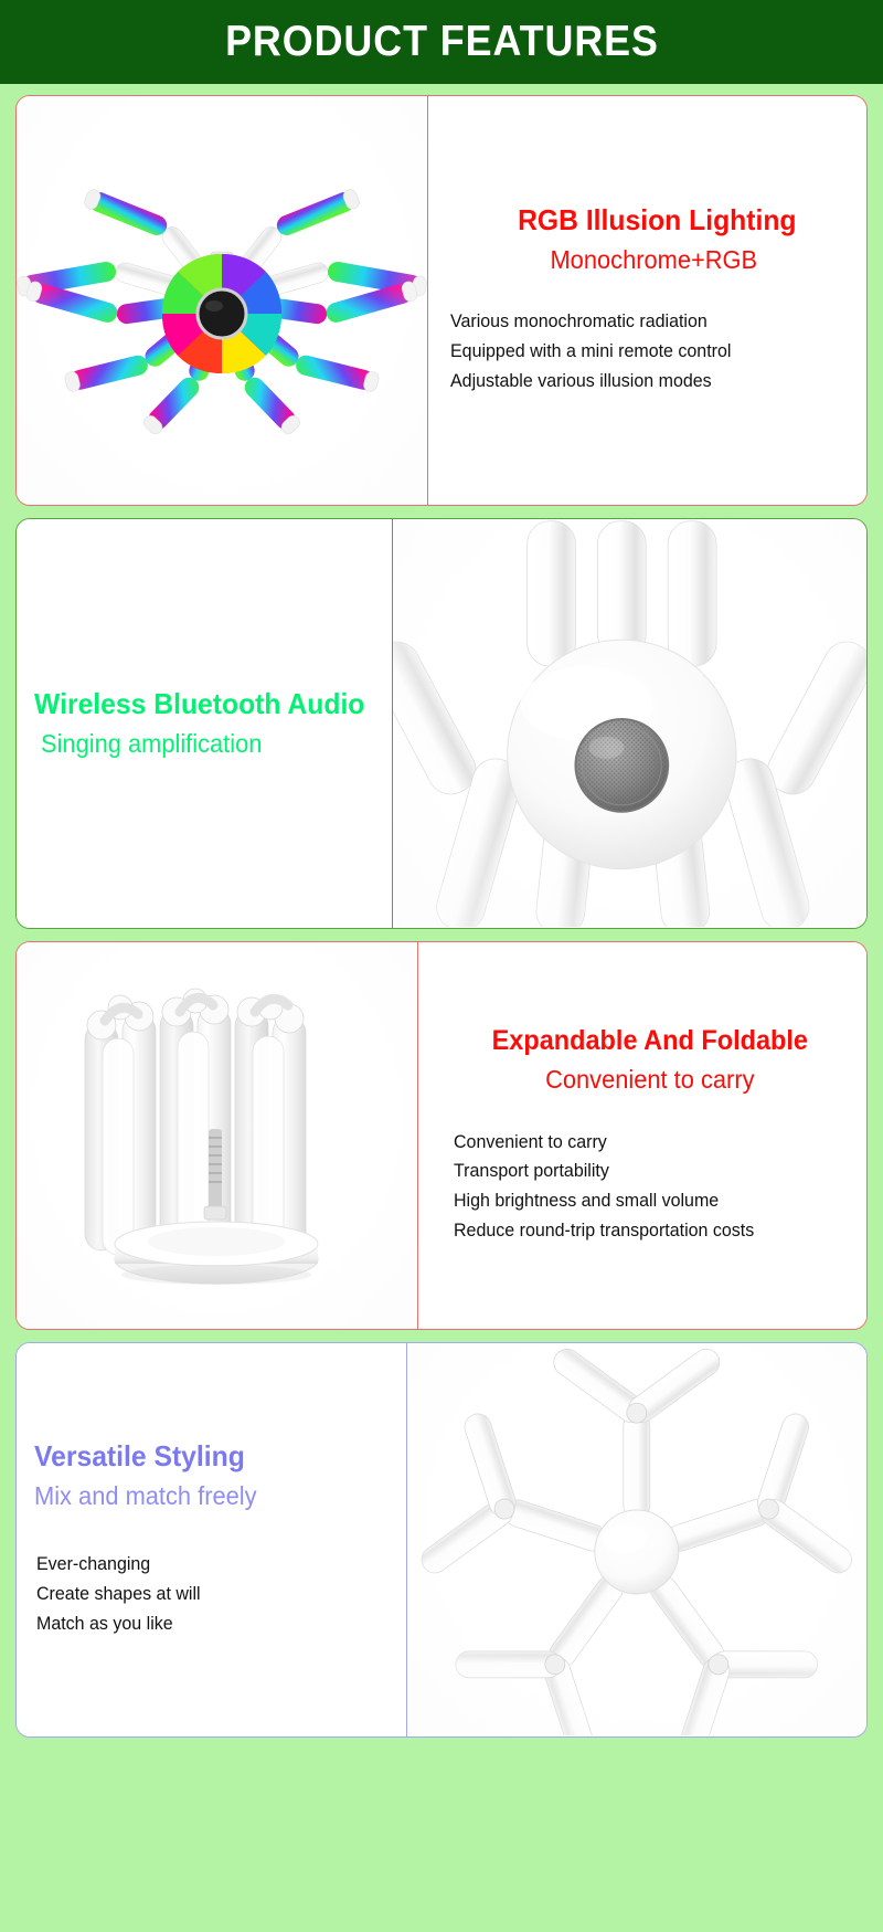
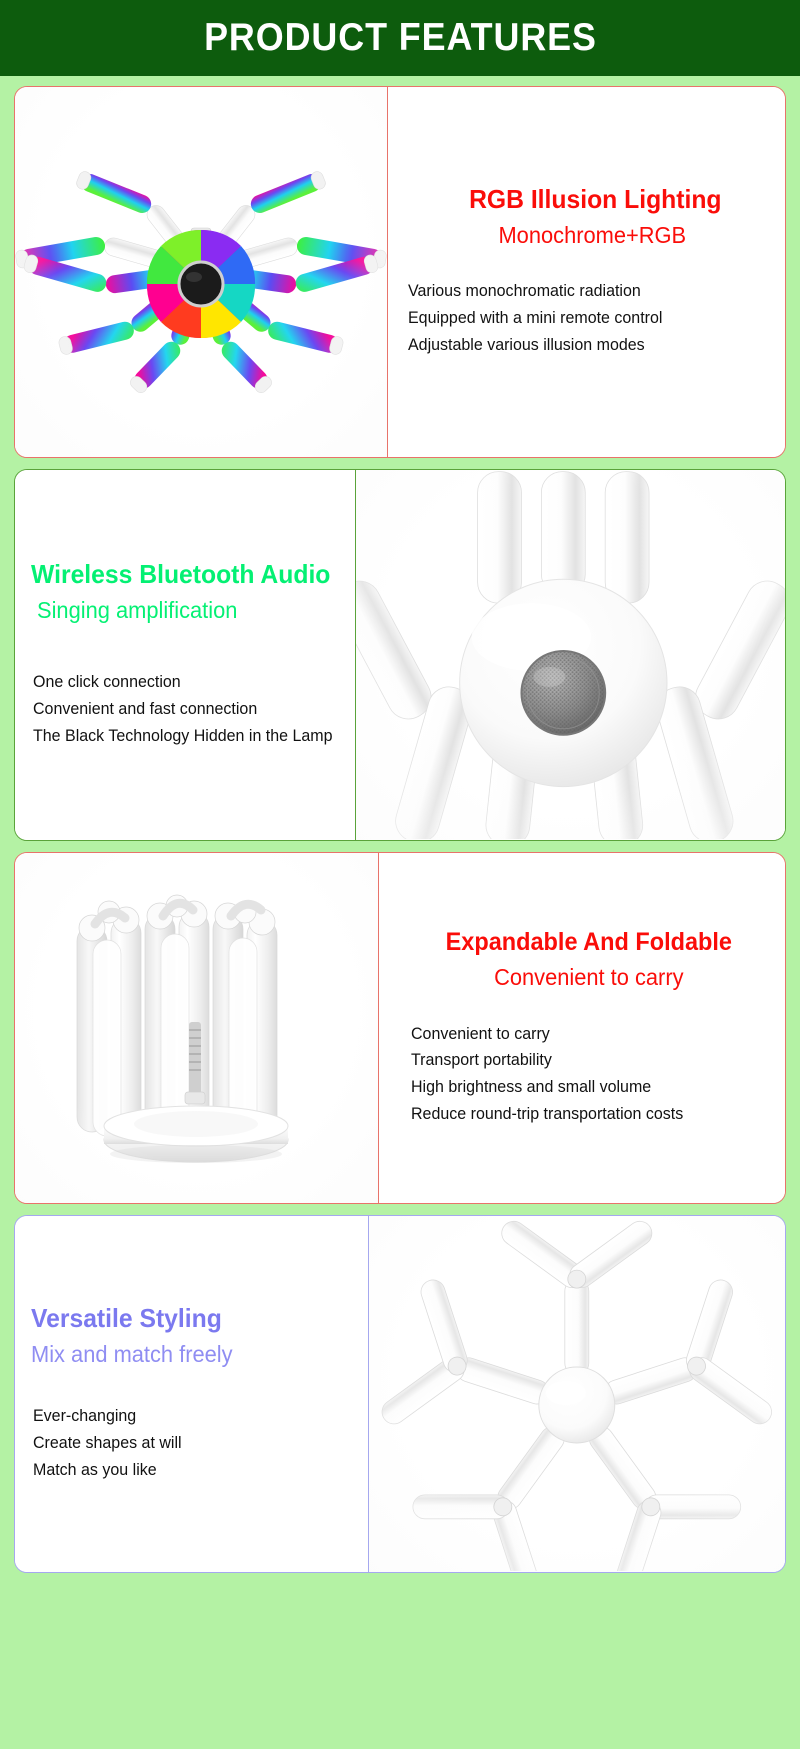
  PRODUCT FEATURES
  RGB Illusion Lighting
  Monochrome+RGB
  Various monochromatic radiation
  Equipped with a mini remote control
  Adjustable various illusion modes
  Wireless Bluetooth Audio
  Singing amplification
+ One click connection
+ Convenient and fast connection
+ The Black Technology Hidden in the Lamp
  Expandable And Foldable
  Convenient to carry
  Convenient to carry
  Transport portability
  High brightness and small volume
  Reduce round-trip transportation costs
  Versatile Styling
  Mix and match freely
  Ever-changing
  Create shapes at will
  Match as you like
